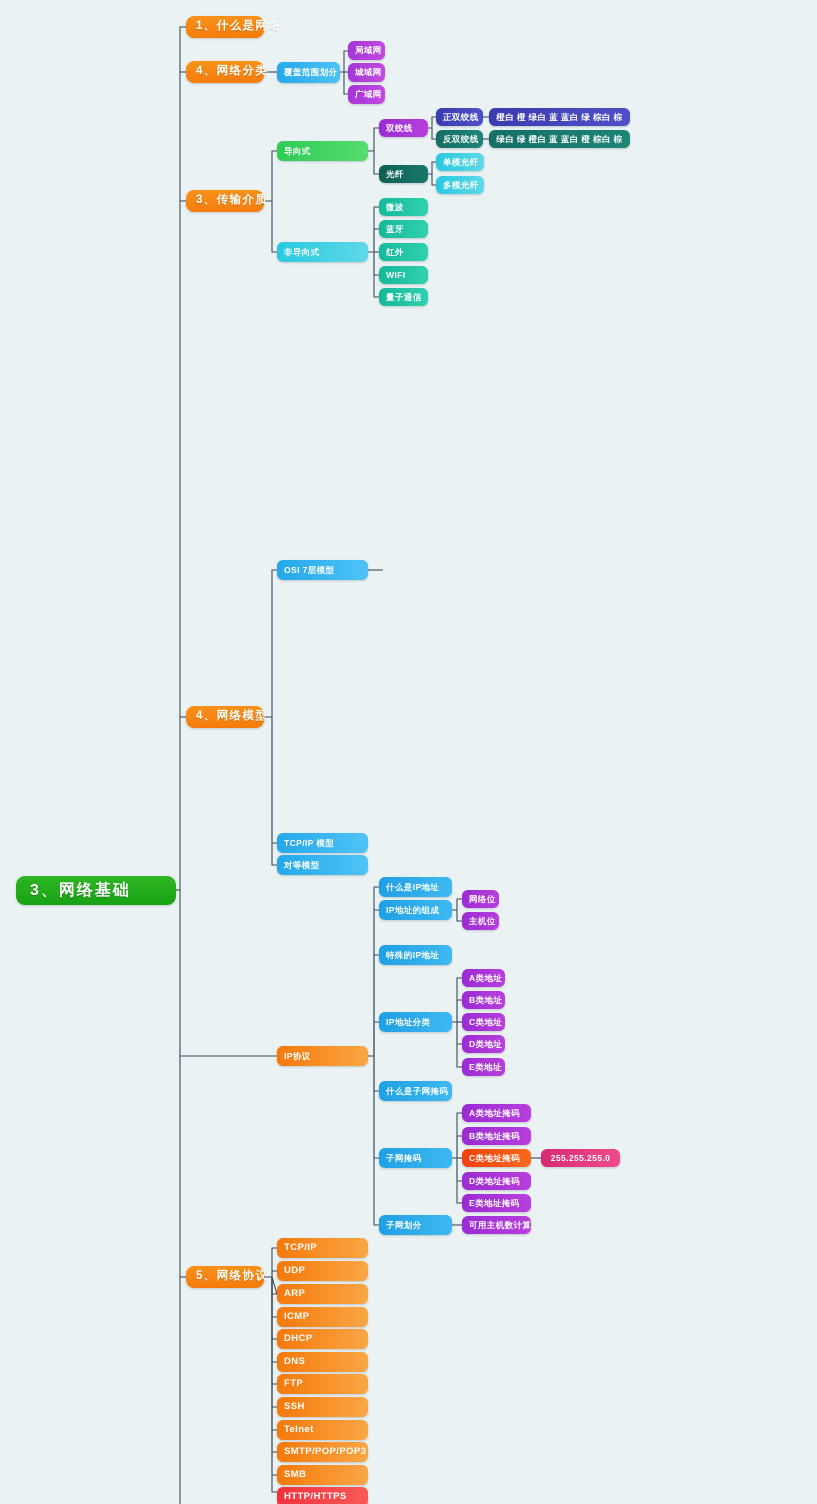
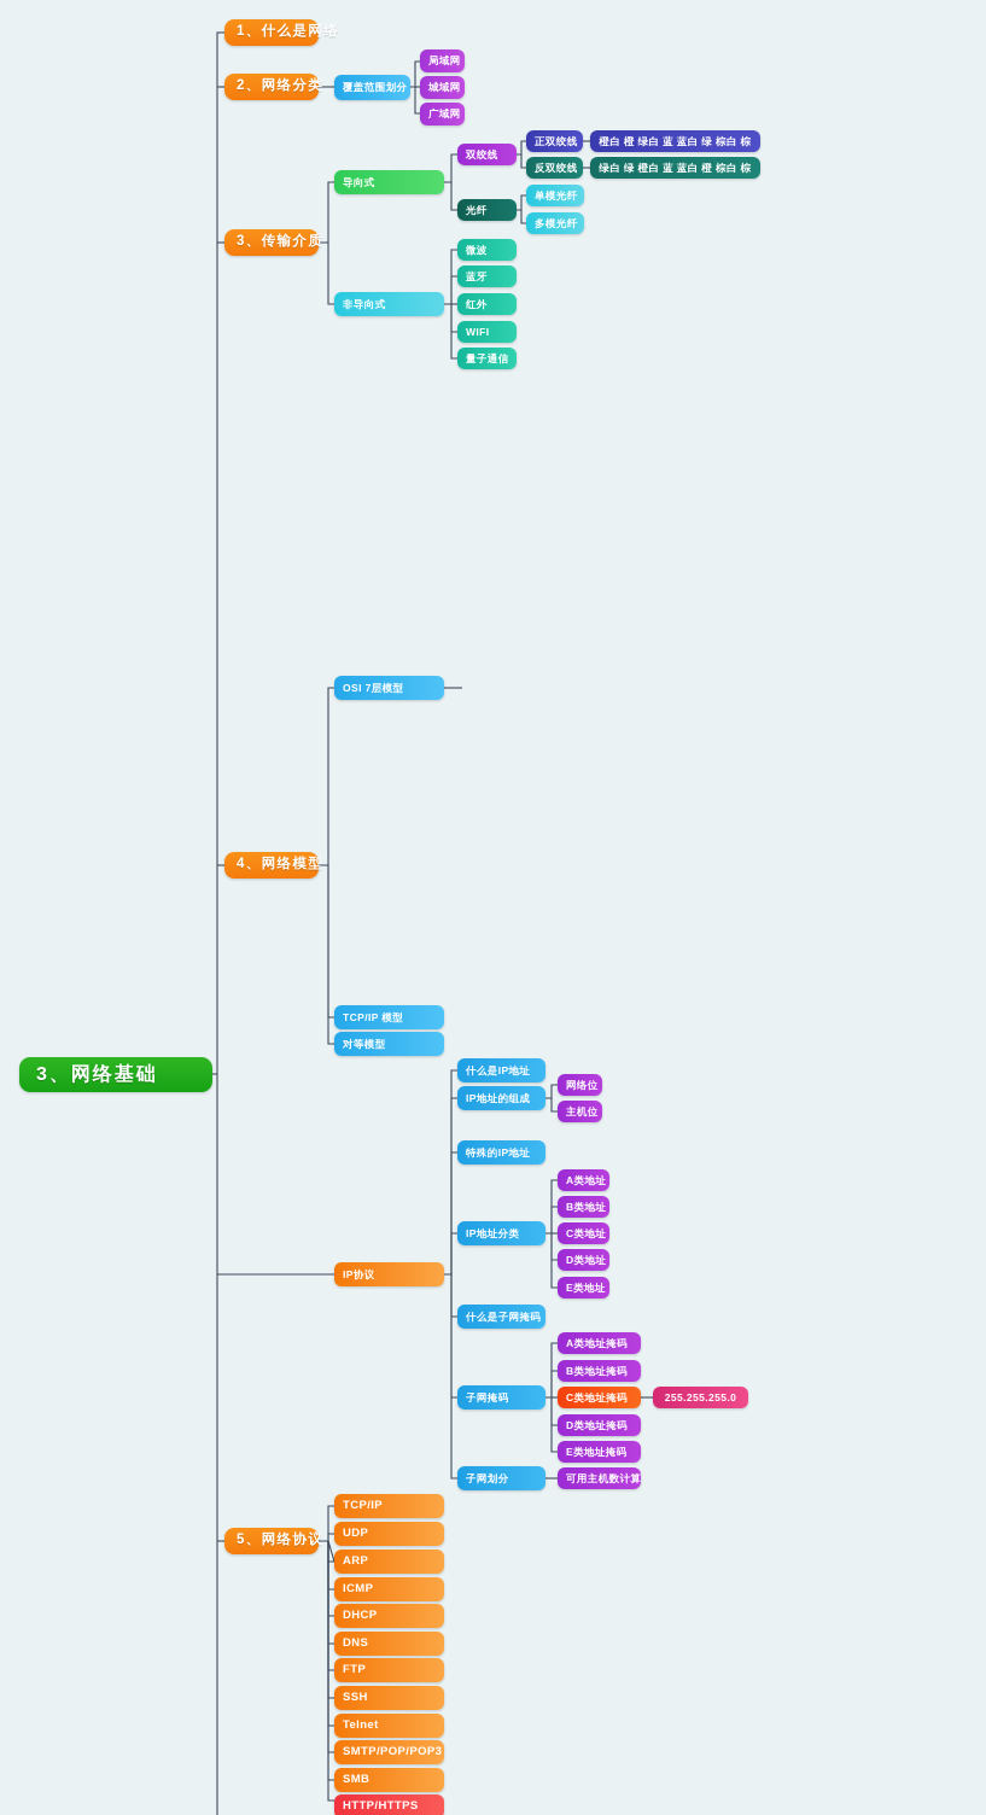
  3、网络基础
  1、什么是网络
- 4、网络分类
+ 2、网络分类
  3、传输介质
  4、网络模型
  5、网络协议
  覆盖范围划分
  局域网
  城域网
  广域网
  导向式
  非导向式
  双绞线
  光纤
  正双绞线
  反双绞线
  橙白 橙 绿白 蓝 蓝白 绿 棕白 棕
  绿白 绿 橙白 蓝 蓝白 橙 棕白 棕
  单模光纤
  多模光纤
  微波
  蓝牙
  红外
  WIFI
  量子通信
  OSI 7层模型
  TCP/IP 模型
  对等模型
  IP协议
  什么是IP地址
  IP地址的组成
  网络位
  主机位
  特殊的IP地址
  IP地址分类
  A类地址
  B类地址
  C类地址
  D类地址
  E类地址
  什么是子网掩码
  子网掩码
  A类地址掩码
  B类地址掩码
  C类地址掩码
  D类地址掩码
  E类地址掩码
  255.255.255.0
  子网划分
  可用主机数计算
  TCP/IP
  UDP
  ARP
  ICMP
  DHCP
  DNS
  FTP
  SSH
  Telnet
  SMTP/POP/POP3
  SMB
  HTTP/HTTPS
